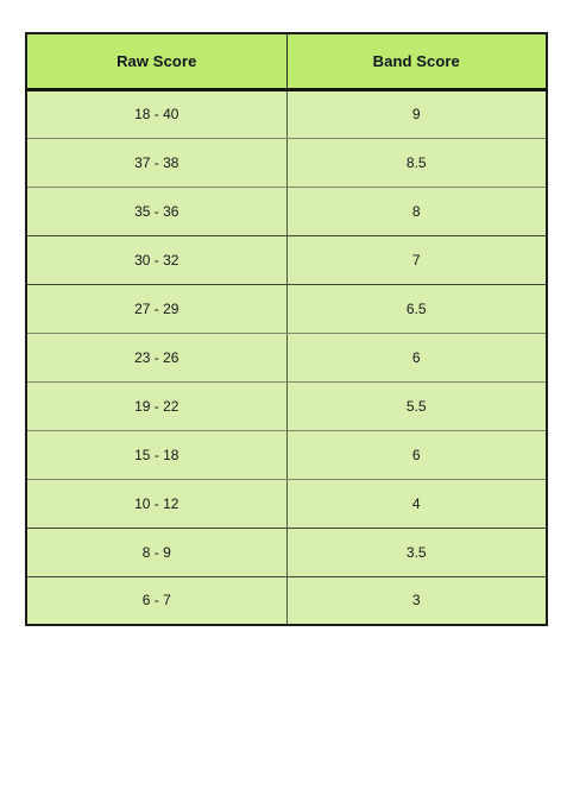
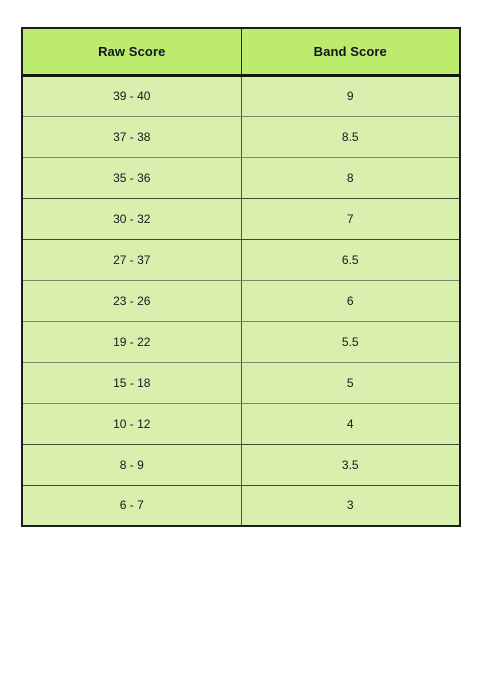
  Raw Score	Band Score
- 18 - 40	9
+ 39 - 40	9
  37 - 38	8.5
  35 - 36	8
  30 - 32	7
- 27 - 29	6.5
+ 27 - 37	6.5
  23 - 26	6
  19 - 22	5.5
- 15 - 18	6
+ 15 - 18	5
  10 - 12	4
  8 - 9	3.5
  6 - 7	3
